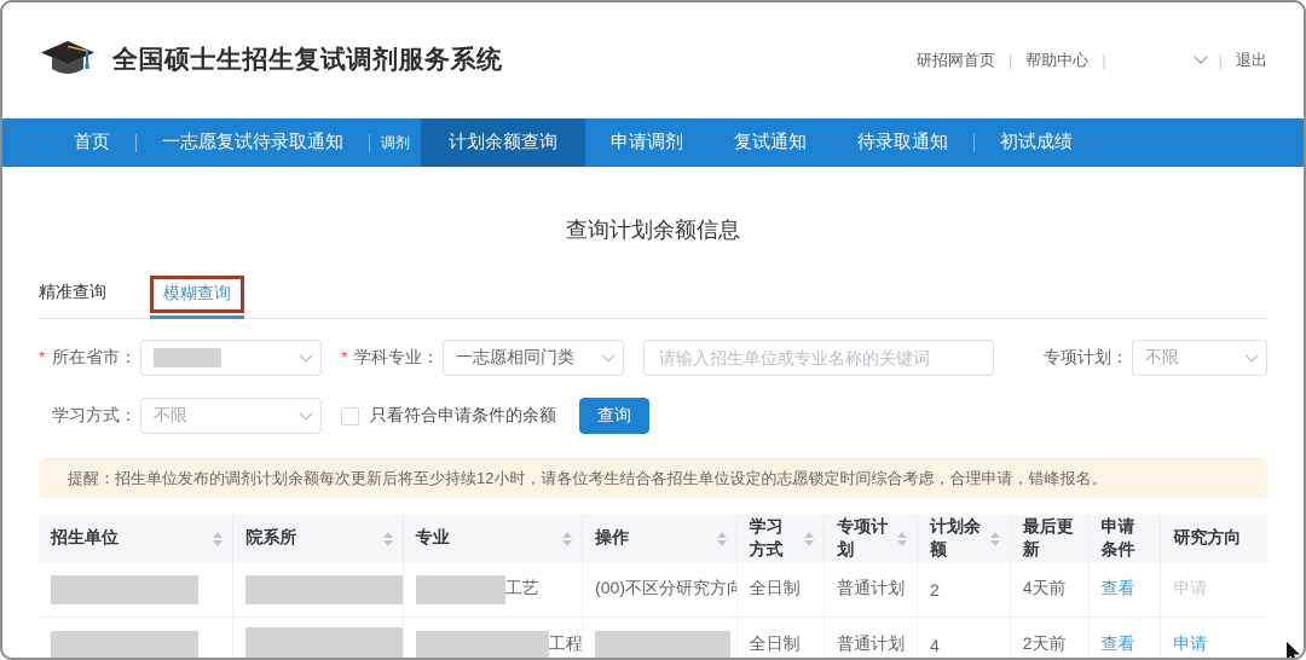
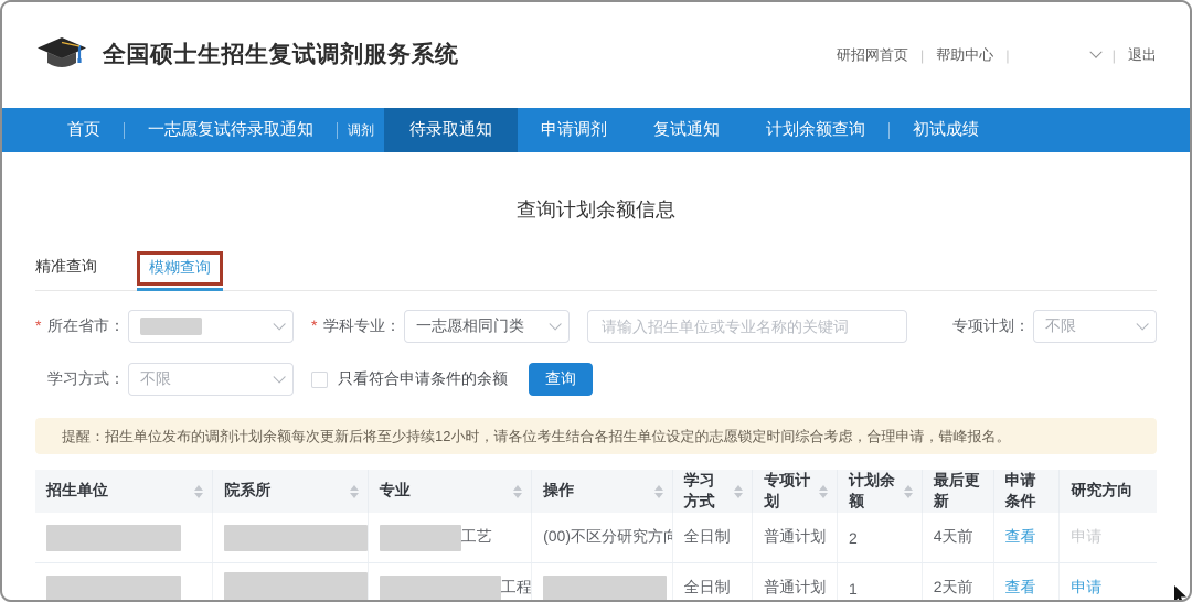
  全国硕士生招生复试调剂服务系统
  研招网首页
  |
  帮助中心
  |
  |
  退出
  首页
  一志愿复试待录取通知
  调剂
- 计划余额查询
+ 待录取通知
  申请调剂
  复试通知
- 待录取通知
+ 计划余额查询
  初试成绩
  查询计划余额信息
  精准查询
  模糊查询
  * 所在省市：
  * 学科专业：
  一志愿相同门类
  请输入招生单位或专业名称的关键词
  专项计划：
  不限
  学习方式：
  不限
  只看符合申请条件的余额
  查询
  提醒：招生单位发布的调剂计划余额每次更新后将至少持续12小时，请各位考生结合各招生单位设定的志愿锁定时间综合考虑，合理申请，错峰报名。
  招生单位
  院系所
  专业
  操作
  学习方式
  专项计划
  计划余额
  最后更新
  申请条件
  研究方向
  工艺
  (00)不区分研究方向
  全日制
  普通计划
  2
  4天前
  查看
  申请
  工程
  全日制
  普通计划
- 4
+ 1
  2天前
  查看
  申请
